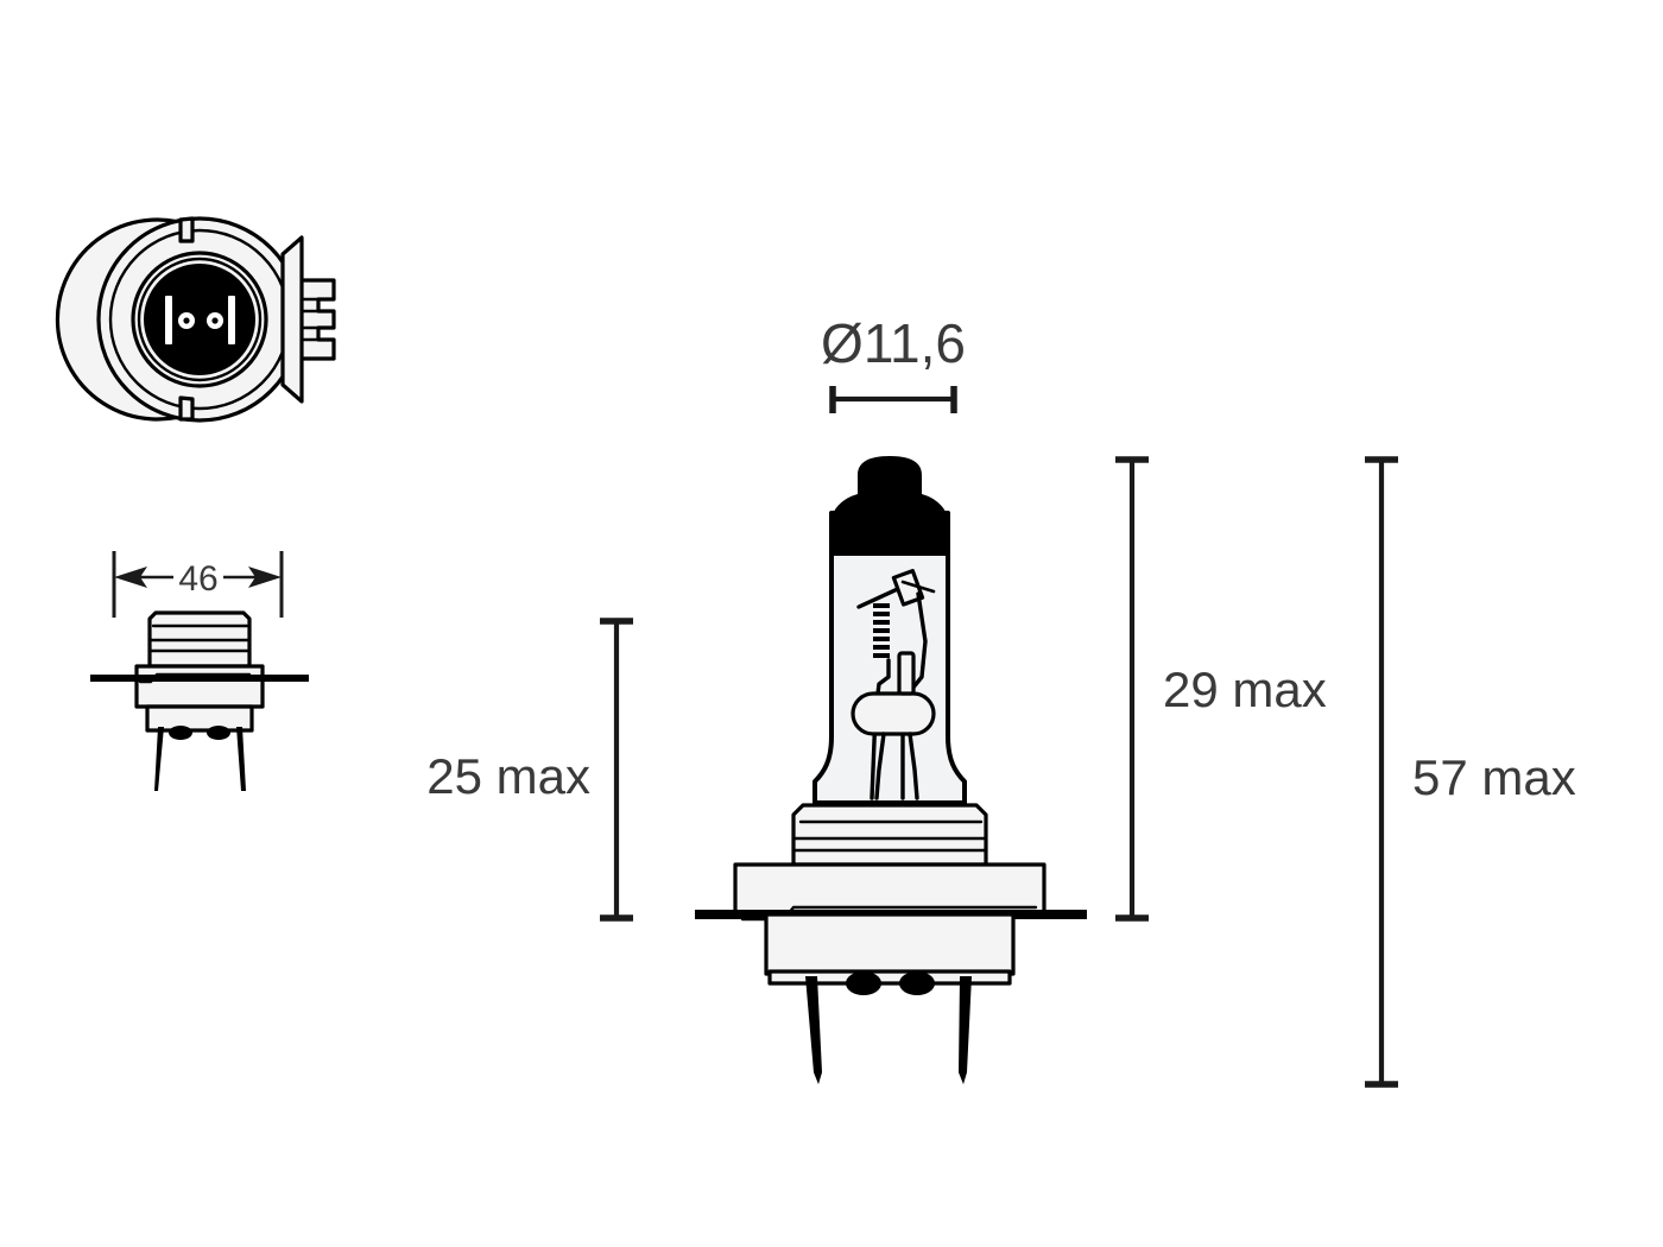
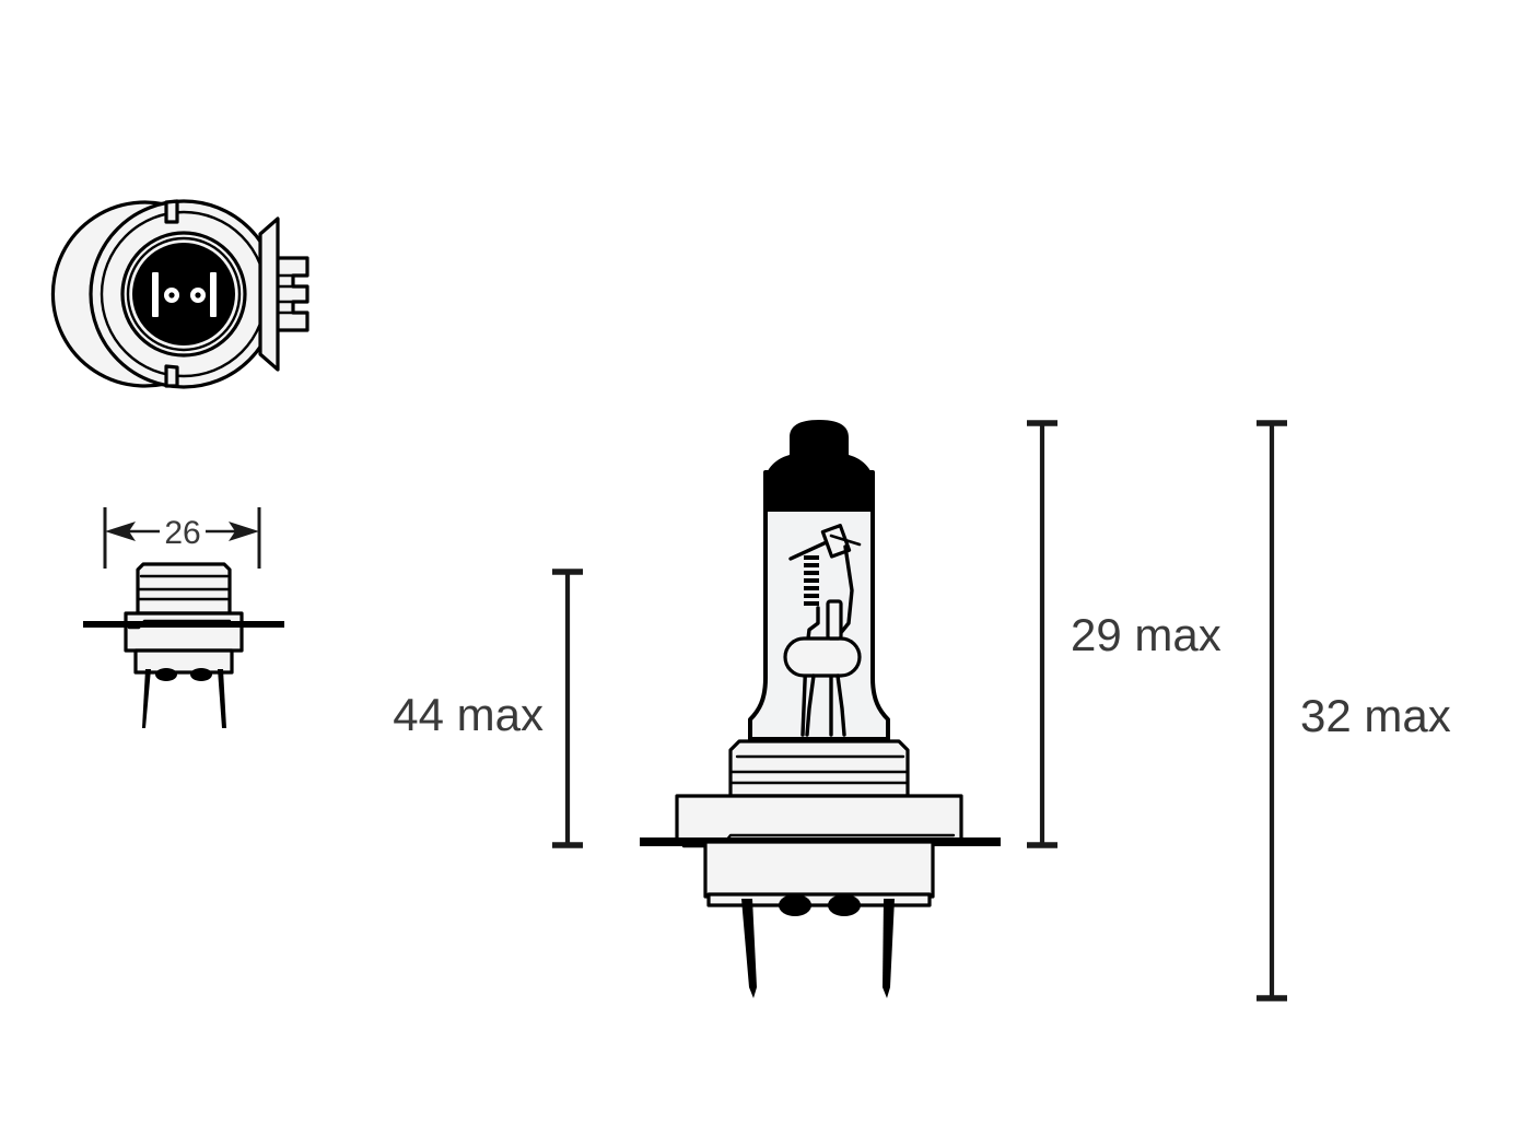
- 46
+ 26
- 25 max
+ 44 max
- Ø11,6
  29 max
- 57 max
+ 32 max
